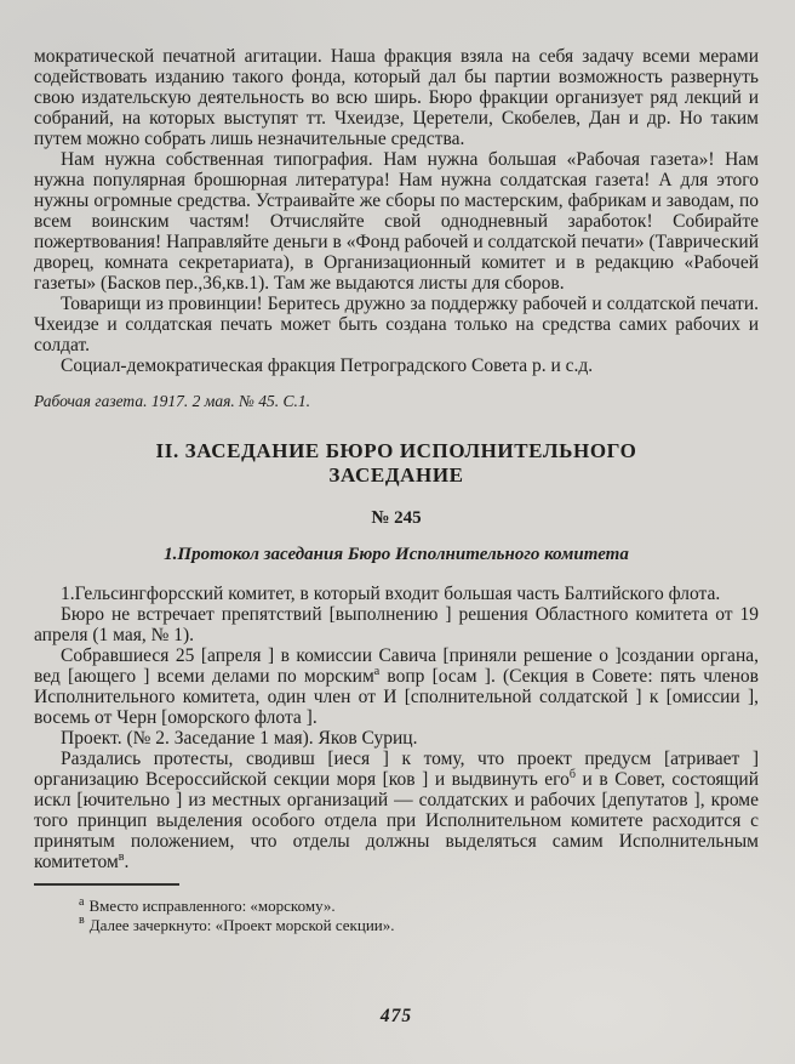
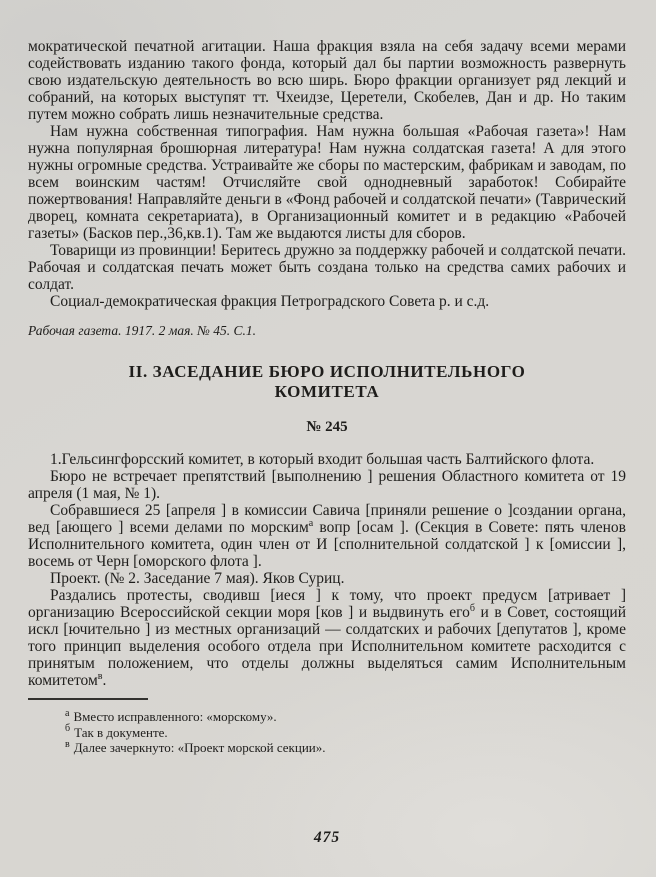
  мократической печатной агитации. Наша фракция взяла на себя задачу всеми мерами содействовать изданию такого фонда, который дал бы партии возможность развернуть свою издательскую деятельность во всю ширь. Бюро фракции организует ряд лекций и собраний, на которых выступят тт. Чхеидзе, Церетели, Скобелев, Дан и др. Но таким путем можно собрать лишь незначительные средства.
  Нам нужна собственная типография. Нам нужна большая «Рабочая газета»! Нам нужна популярная брошюрная литература! Нам нужна солдатская газета! А для этого нужны огромные средства. Устраивайте же сборы по мастерским, фабрикам и заводам, по всем воинским частям! Отчисляйте свой однодневный заработок! Собирайте пожертвования! Направляйте деньги в «Фонд рабочей и солдатской печати» (Таврический дворец, комната секретариата), в Организационный комитет и в редакцию «Рабочей газеты» (Басков пер.,36,кв.1). Там же выдаются листы для сборов.
- Товарищи из провинции! Беритесь дружно за поддержку рабочей и солдатской печати. Чхеидзе и солдатская печать может быть создана только на средства самих рабочих и солдат.
+ Товарищи из провинции! Беритесь дружно за поддержку рабочей и солдатской печати. Рабочая и солдатская печать может быть создана только на средства самих рабочих и солдат.
  Социал-демократическая фракция Петроградского Совета р. и с.д.
  Рабочая газета. 1917. 2 мая. № 45. С.1.
- II. ЗАСЕДАНИЕ БЮРО ИСПОЛНИТЕЛЬНОГО ЗАСЕДАНИЕ
+ II. ЗАСЕДАНИЕ БЮРО ИСПОЛНИТЕЛЬНОГО КОМИТЕТА
  № 245
- 1.Протокол заседания Бюро Исполнительного комитета
  1.Гельсингфорсский комитет, в который входит большая часть Балтийского флота.
  Бюро не встречает препятствий [выполнению ] решения Областного комитета от 19 апреля (1 мая, № 1).
  Собравшиеся 25 [апреля ] в комиссии Савича [приняли решение о ]создании органа, вед [ающего ] всеми делами по морскима вопр [осам ]. (Секция в Совете: пять членов Исполнительного комитета, один член от И [сполнительной солдатской ] к [омиссии ], восемь от Черн [оморского флота ].
- Проект. (№ 2. Заседание 1 мая). Яков Суриц.
+ Проект. (№ 2. Заседание 7 мая). Яков Суриц.
  Раздались протесты, сводивш [иеся ] к тому, что проект предусм [атривает ] организацию Всероссийской секции моря [ков ] и выдвинуть егоб и в Совет, состоящий искл [ючительно ] из местных организаций — солдатских и рабочих [депутатов ], кроме того принцип выделения особого отдела при Исполнительном комитете расходится с принятым положением, что отделы должны выделяться самим Исполнительным комитетомв.
  а Вместо исправленного: «морскому».
+ б Так в документе.
  в Далее зачеркнуто: «Проект морской секции».
  475
